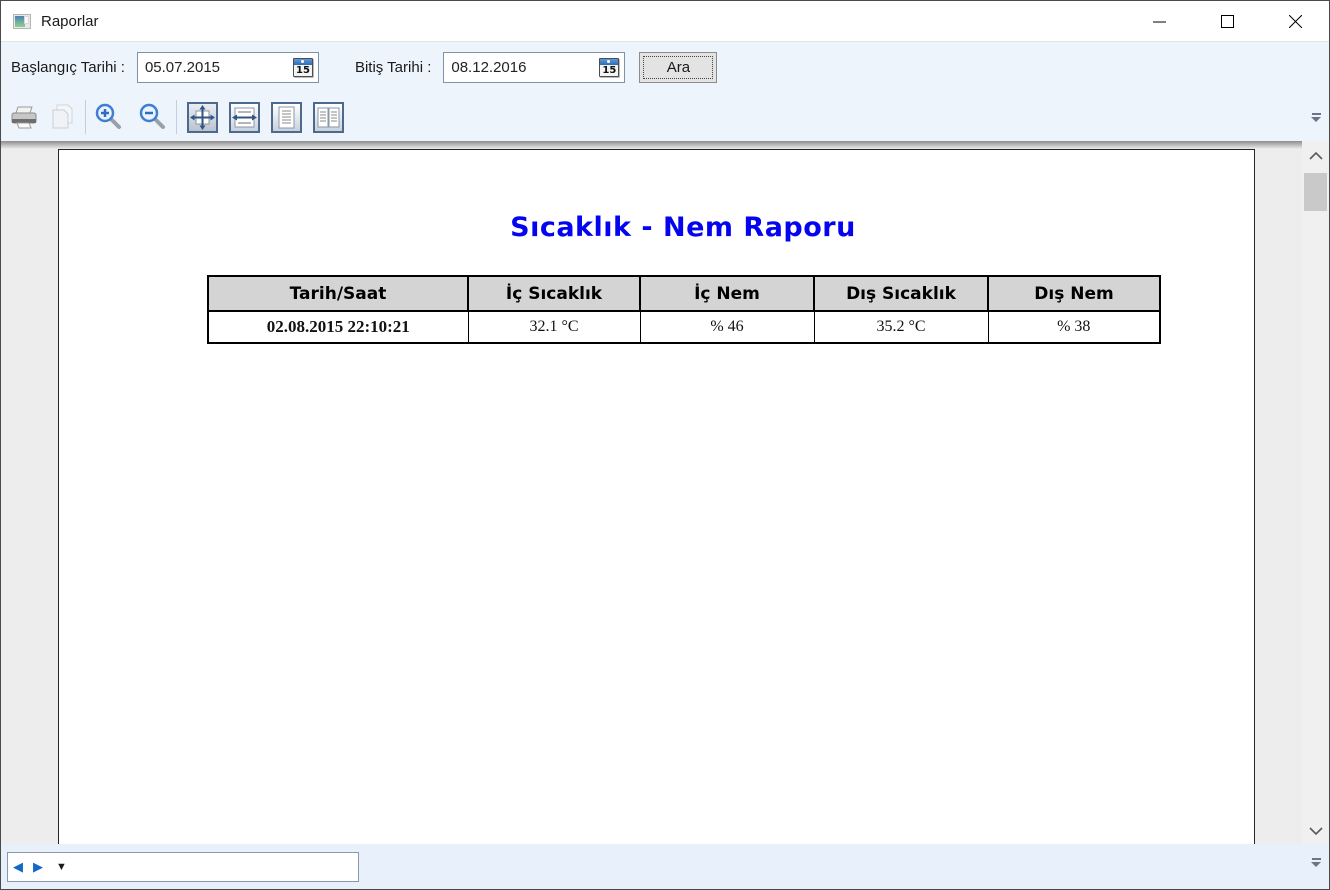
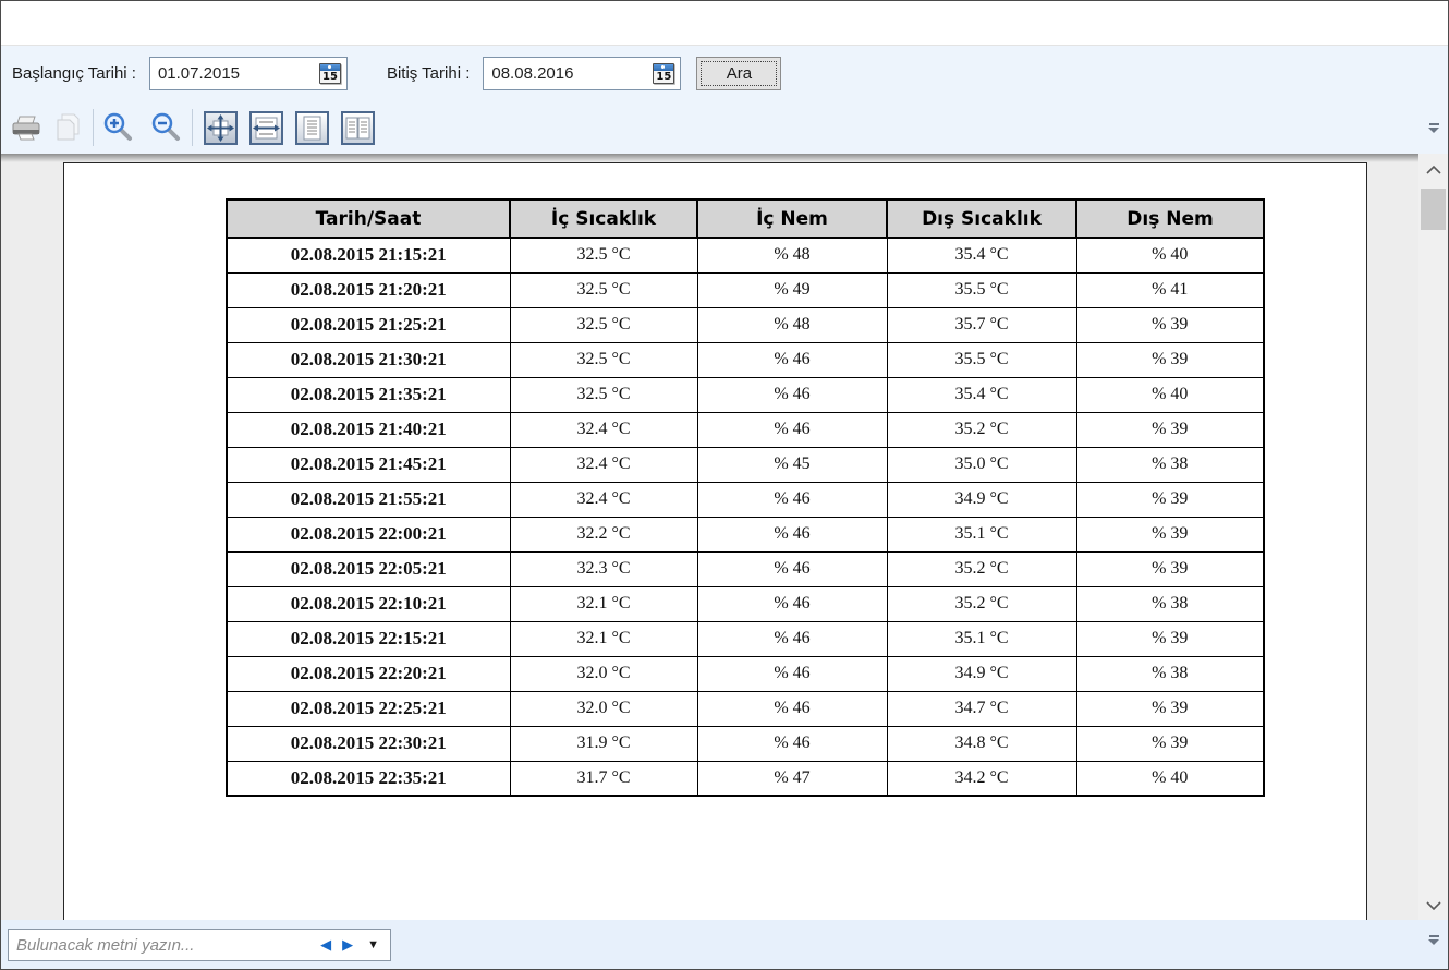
- Raporlar
  Başlangıç Tarihi :
- 05.07.2015
+ 01.07.2015
  15
  Bitiş Tarihi :
- 08.12.2016
+ 08.08.2016
  15
  Ara
- Sıcaklık - Nem Raporu
  Tarih/Saat	İç Sıcaklık	İç Nem	Dış Sıcaklık	Dış Nem
+ 02.08.2015 21:15:21	32.5 °C	% 48	35.4 °C	% 40
+ 02.08.2015 21:20:21	32.5 °C	% 49	35.5 °C	% 41
+ 02.08.2015 21:25:21	32.5 °C	% 48	35.7 °C	% 39
+ 02.08.2015 21:30:21	32.5 °C	% 46	35.5 °C	% 39
+ 02.08.2015 21:35:21	32.5 °C	% 46	35.4 °C	% 40
+ 02.08.2015 21:40:21	32.4 °C	% 46	35.2 °C	% 39
+ 02.08.2015 21:45:21	32.4 °C	% 45	35.0 °C	% 38
+ 02.08.2015 21:55:21	32.4 °C	% 46	34.9 °C	% 39
+ 02.08.2015 22:00:21	32.2 °C	% 46	35.1 °C	% 39
+ 02.08.2015 22:05:21	32.3 °C	% 46	35.2 °C	% 39
  02.08.2015 22:10:21	32.1 °C	% 46	35.2 °C	% 38
+ 02.08.2015 22:15:21	32.1 °C	% 46	35.1 °C	% 39
+ 02.08.2015 22:20:21	32.0 °C	% 46	34.9 °C	% 38
+ 02.08.2015 22:25:21	32.0 °C	% 46	34.7 °C	% 39
+ 02.08.2015 22:30:21	31.9 °C	% 46	34.8 °C	% 39
+ 02.08.2015 22:35:21	31.7 °C	% 47	34.2 °C	% 40
+ Bulunacak metni yazın...
  ◀
  ▶
  ▼
